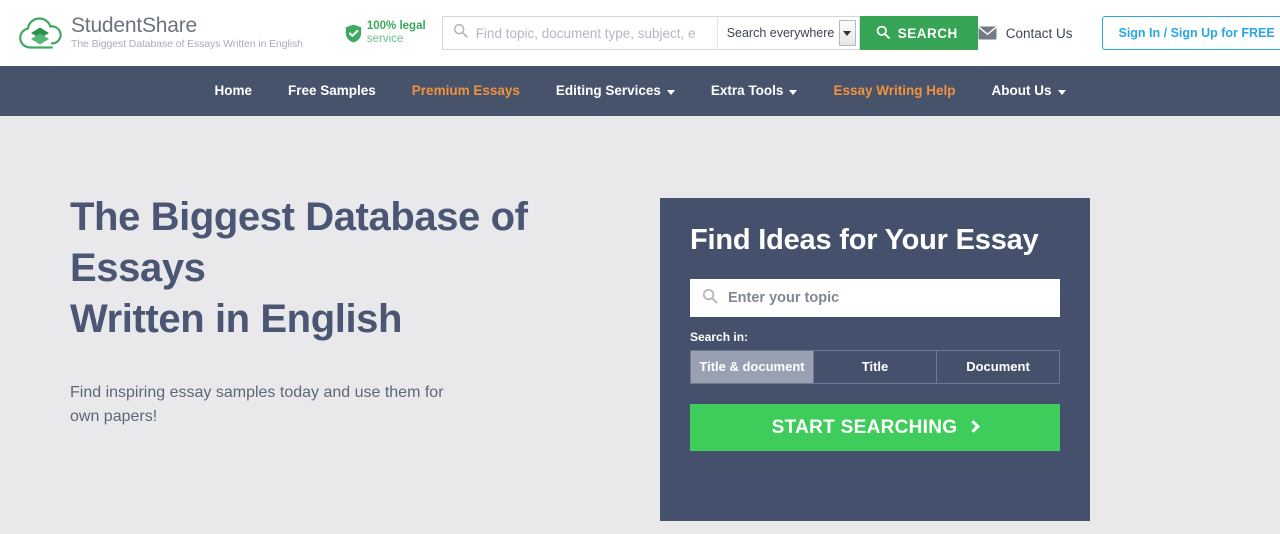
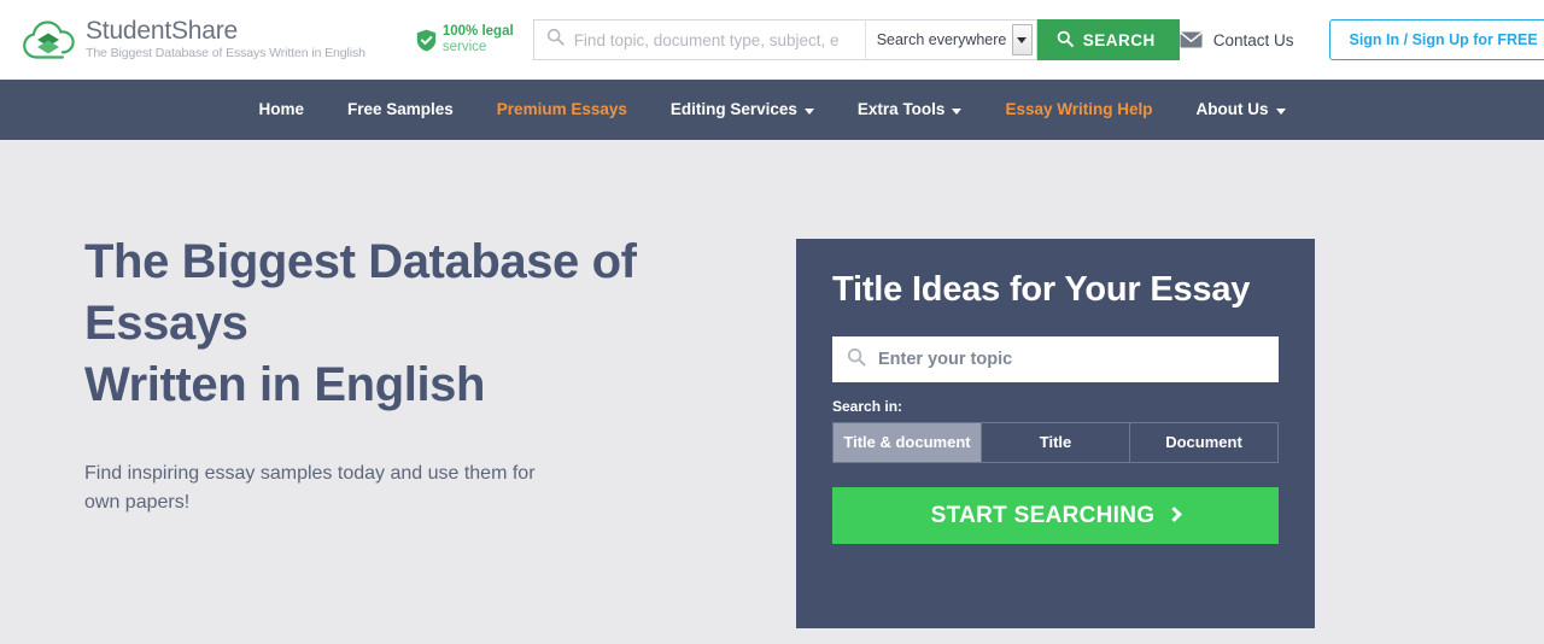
  StudentShare
  The Biggest Database of Essays Written in English
  100% legal
  service
  Find topic, document type, subject, e
  Search everywhere
  SEARCH
  Contact Us
  Sign In / Sign Up for FREE
  Home
  Free Samples
  Premium Essays
  Editing Services
  Extra Tools
  Essay Writing Help
  About Us
  The Biggest Database of Essays
  Written in English
  Find inspiring essay samples today and use them for own papers!
- Find Ideas for Your Essay
+ Title Ideas for Your Essay
  Enter your topic
  Search in:
  Title & document
  Title
  Document
  START SEARCHING
